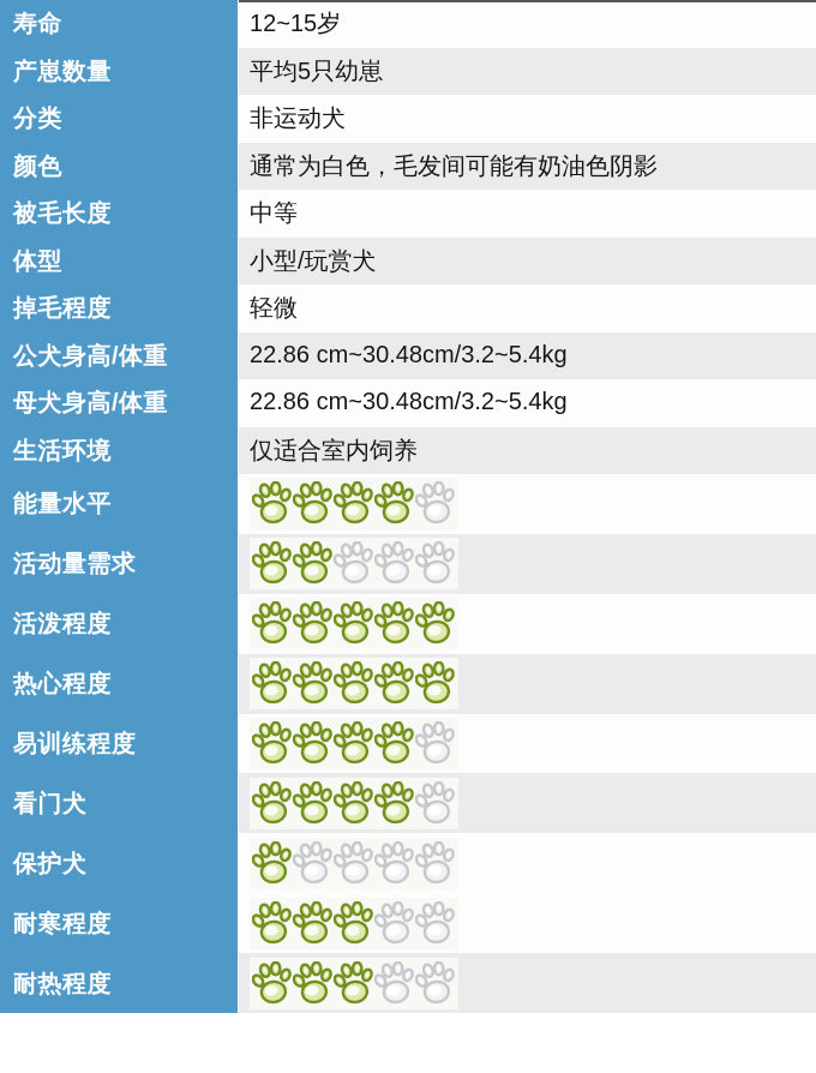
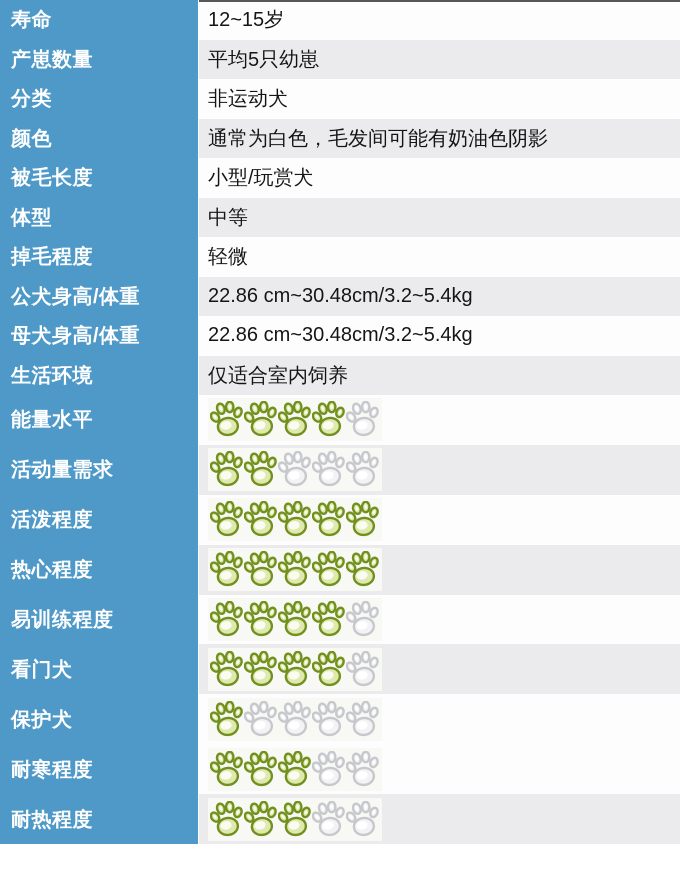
  寿命
  12~15岁
  产崽数量
  平均5只幼崽
  分类
  非运动犬
  颜色
  通常为白色，毛发间可能有奶油色阴影
  被毛长度
- 中等
+ 小型/玩赏犬
  体型
- 小型/玩赏犬
+ 中等
  掉毛程度
  轻微
  公犬身高/体重
  22.86 cm~30.48cm/3.2~5.4kg
  母犬身高/体重
  22.86 cm~30.48cm/3.2~5.4kg
  生活环境
  仅适合室内饲养
  能量水平
  活动量需求
  活泼程度
  热心程度
  易训练程度
  看门犬
  保护犬
  耐寒程度
  耐热程度
